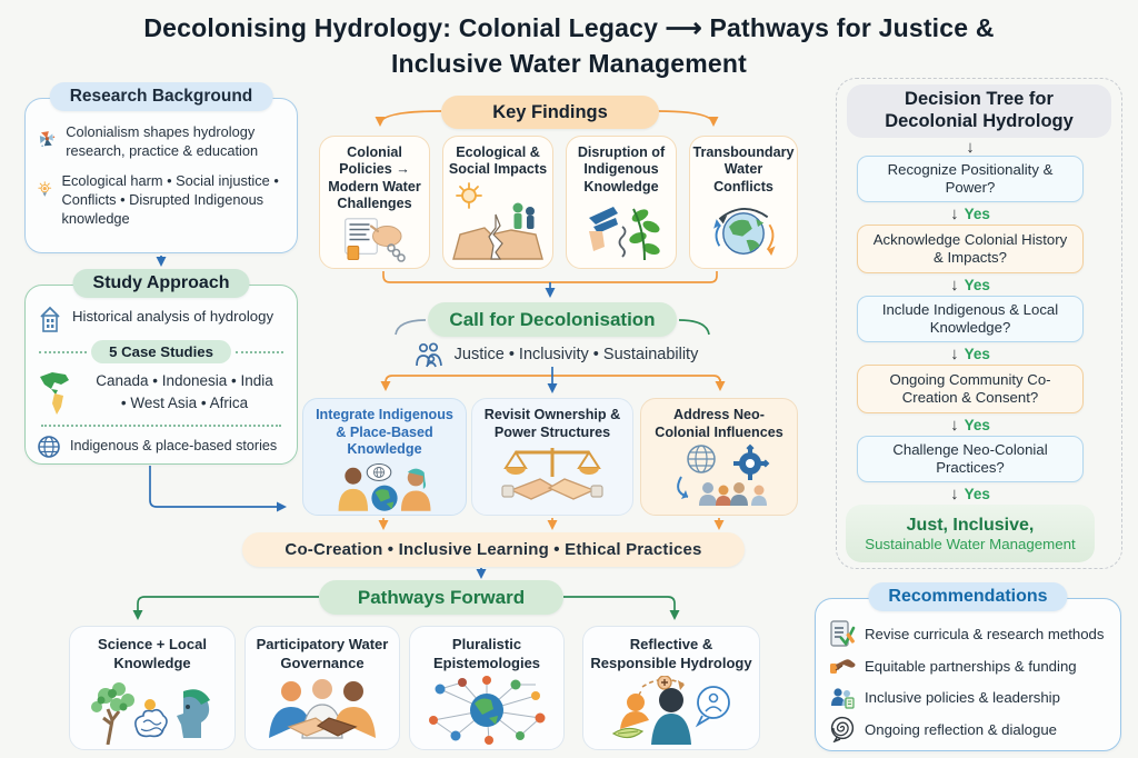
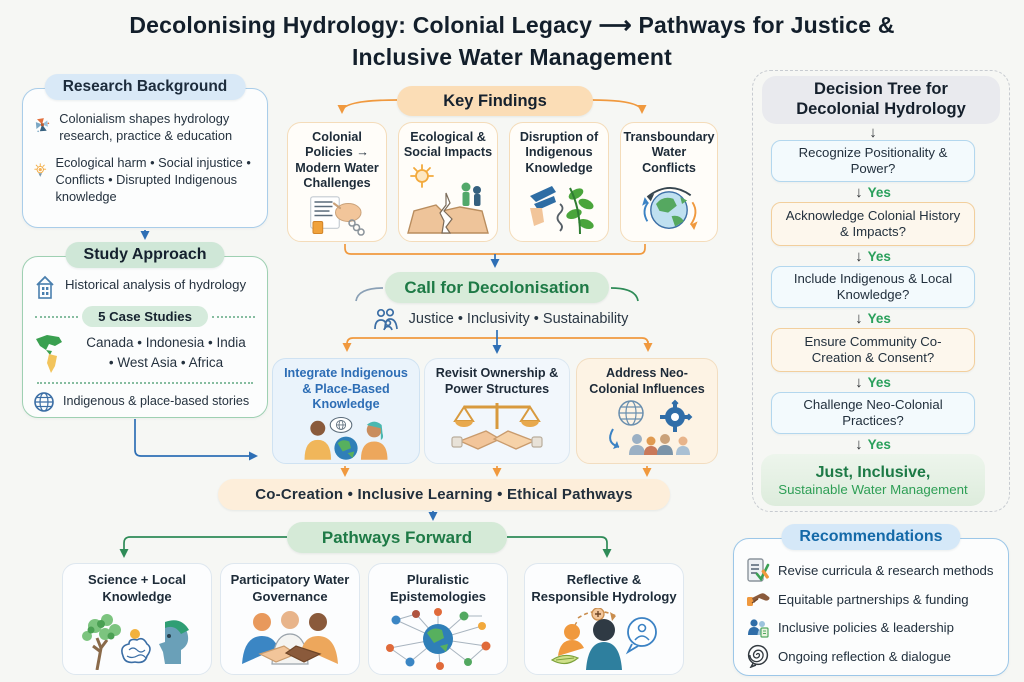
  Decolonising Hydrology: Colonial Legacy ⟶ Pathways for Justice &
  Inclusive Water Management
  Research Background
  Colonialism shapes hydrology research, practice & education
  Ecological harm • Social injustice • Conflicts • Disrupted Indigenous knowledge
  Study Approach
  Historical analysis of hydrology
  5 Case Studies
  Canada • Indonesia • India
  • West Asia • Africa
  Indigenous & place-based stories
  Key Findings
  Colonial Policies → Modern Water Challenges
  Ecological & Social Impacts
  Disruption of Indigenous Knowledge
  Transboundary Water Conflicts
  Call for Decolonisation
  Justice • Inclusivity • Sustainability
  Integrate Indigenous & Place-Based Knowledge
  Revisit Ownership & Power Structures
  Address Neo-Colonial Influences
- Co-Creation • Inclusive Learning • Ethical Practices
+ Co-Creation • Inclusive Learning • Ethical Pathways
  Pathways Forward
  Science + Local Knowledge
  Participatory Water Governance
  Pluralistic Epistemologies
  Reflective & Responsible Hydrology
  Decision Tree for Decolonial Hydrology
  ↓
  Recognize Positionality & Power?
  ↓
  Yes
  Acknowledge Colonial History & Impacts?
  ↓
  Yes
  Include Indigenous & Local Knowledge?
  ↓
  Yes
- Ongoing Community Co-Creation & Consent?
+ Ensure Community Co-Creation & Consent?
  ↓
  Yes
  Challenge Neo-Colonial Practices?
  ↓
  Yes
  Just, Inclusive,
  Sustainable Water Management
  Recommendations
  Revise curricula & research methods
  Equitable partnerships & funding
  Inclusive policies & leadership
  Ongoing reflection & dialogue
